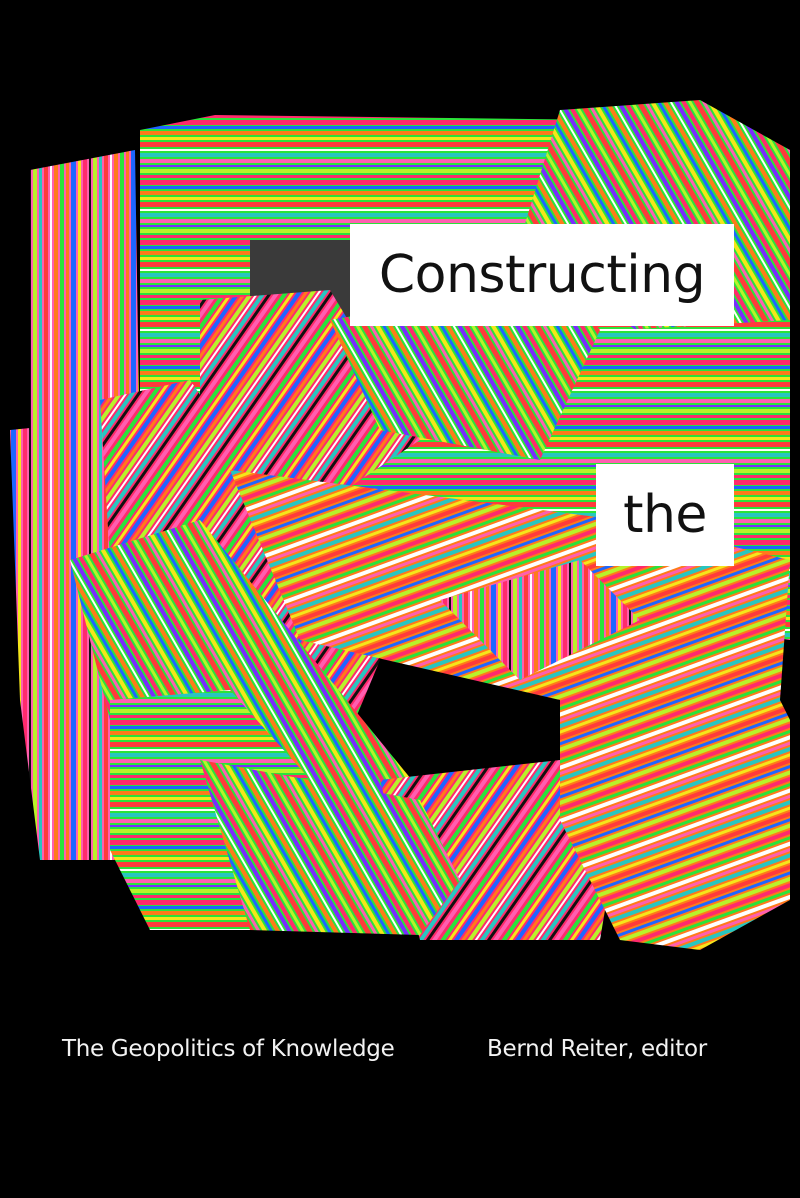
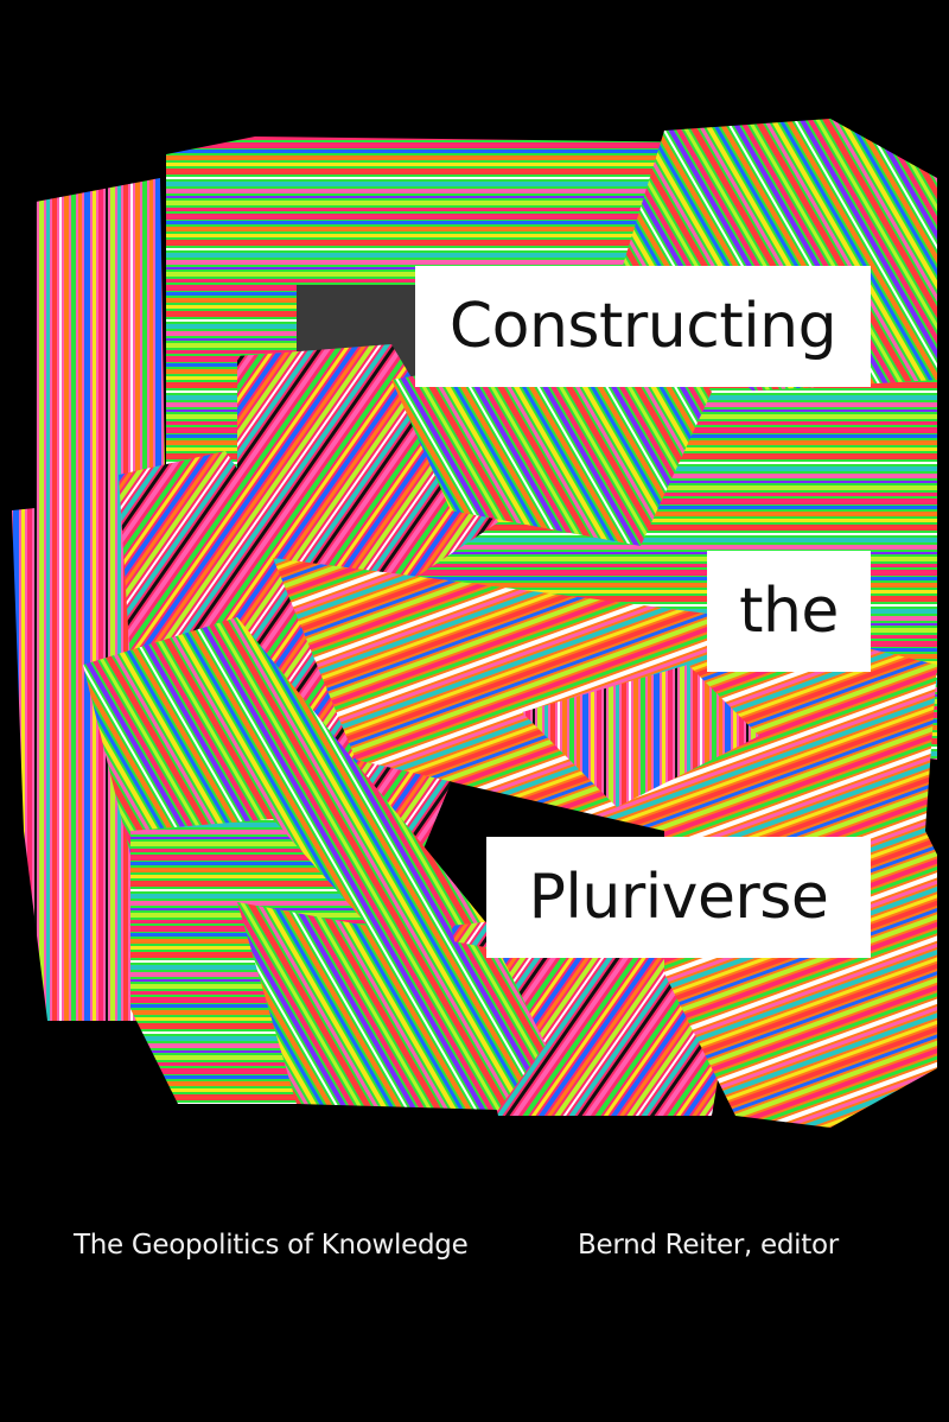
  Constructing
  the
+ Pluriverse
  The Geopolitics of Knowledge
  Bernd Reiter, editor
